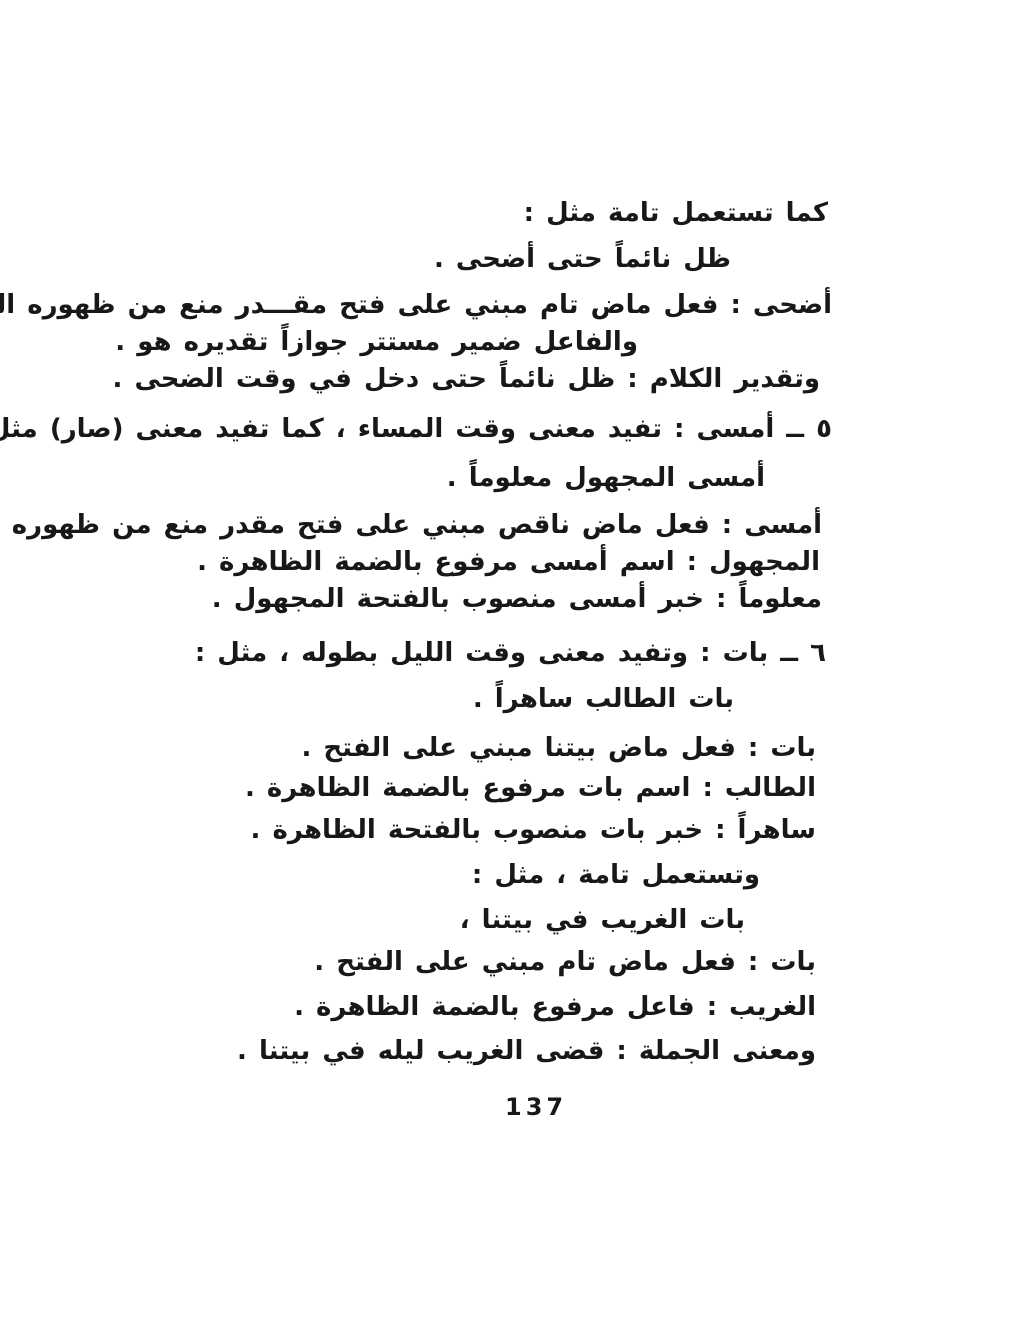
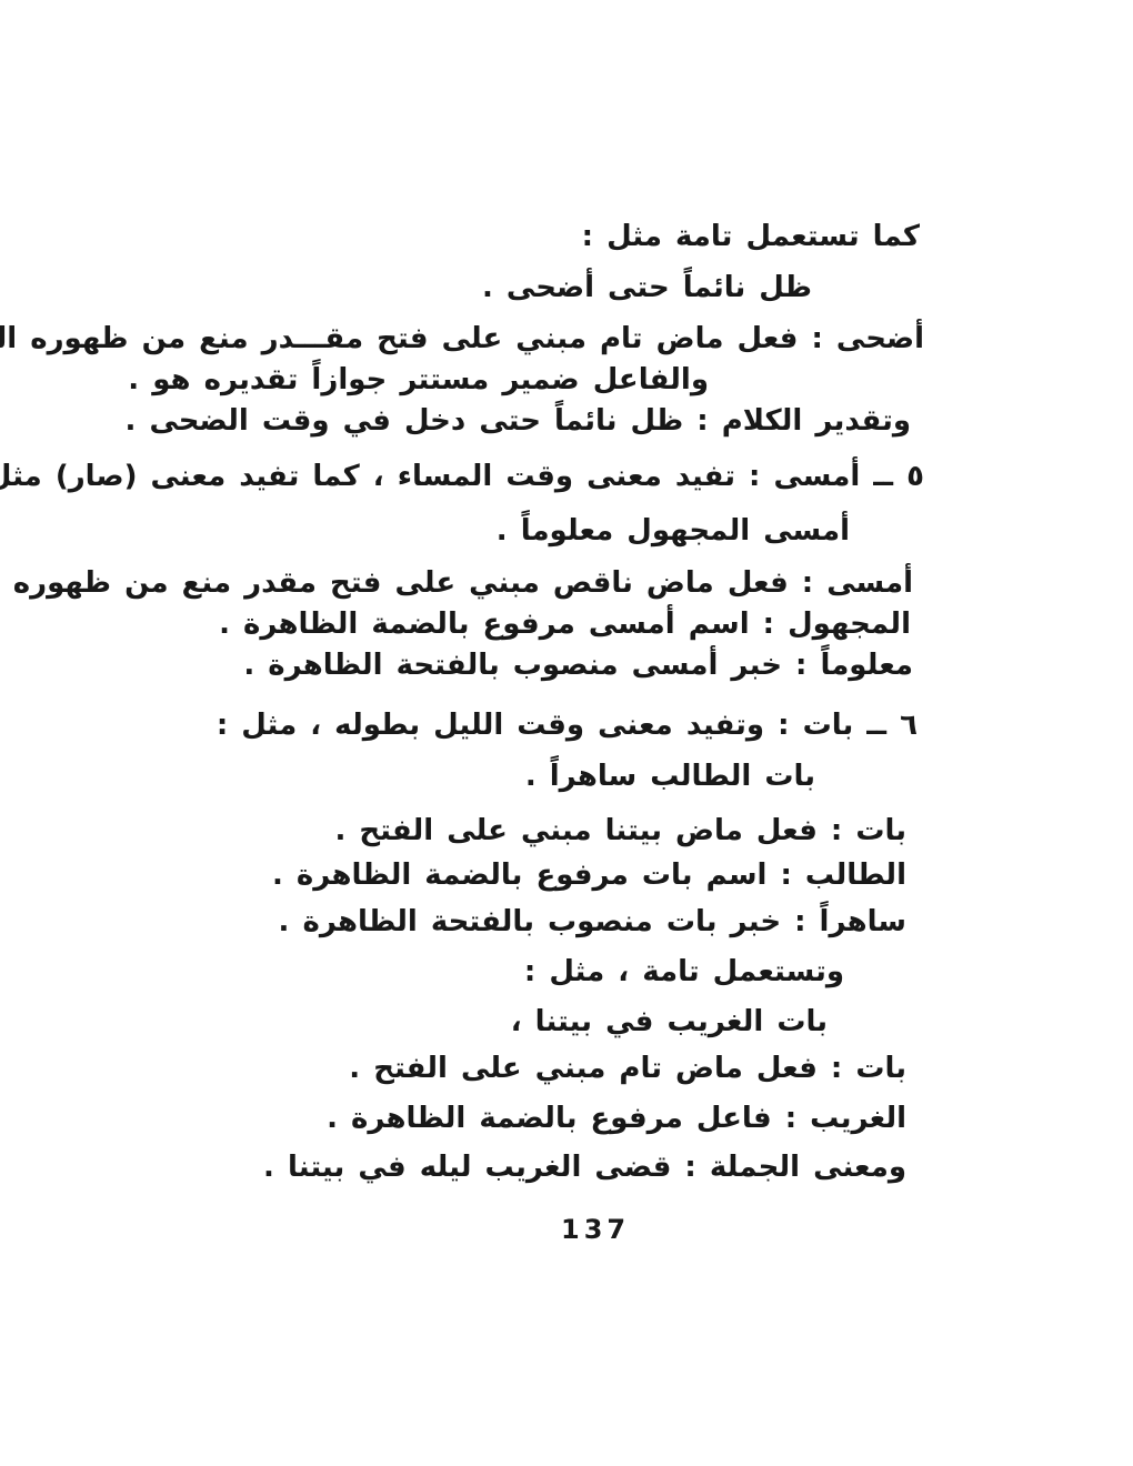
  كما تستعمل تامة مثل :
  ظل نائماً حتى أضحى .
  أضحى : فعل ماض تام مبني على فتح مقـــدر منع من ظهوره ال
  والفاعل ضمير مستتر جوازاً تقديره هو .
  وتقدير الكلام : ظل نائماً حتى دخل في وقت الضحى .
  ٥ ــ أمسى : تفيد معنى وقت المساء ، كما تفيد معنى (صار) مث
  أمسى المجهول معلوماً .
  أمسى : فعل ماض ناقص مبني على فتح مقدر منع من ظهوره
  المجهول : اسم أمسى مرفوع بالضمة الظاهرة .
- معلوماً : خبر أمسى منصوب بالفتحة المجهول .
+ معلوماً : خبر أمسى منصوب بالفتحة الظاهرة .
  ٦ ــ بات : وتفيد معنى وقت الليل بطوله ، مثل :
  بات الطالب ساهراً .
  بات : فعل ماض بيتنا مبني على الفتح .
  الطالب : اسم بات مرفوع بالضمة الظاهرة .
  ساهراً : خبر بات منصوب بالفتحة الظاهرة .
  وتستعمل تامة ، مثل :
  بات الغريب في بيتنا ،
  بات : فعل ماض تام مبني على الفتح .
  الغريب : فاعل مرفوع بالضمة الظاهرة .
  ومعنى الجملة : قضى الغريب ليله في بيتنا .
  137
